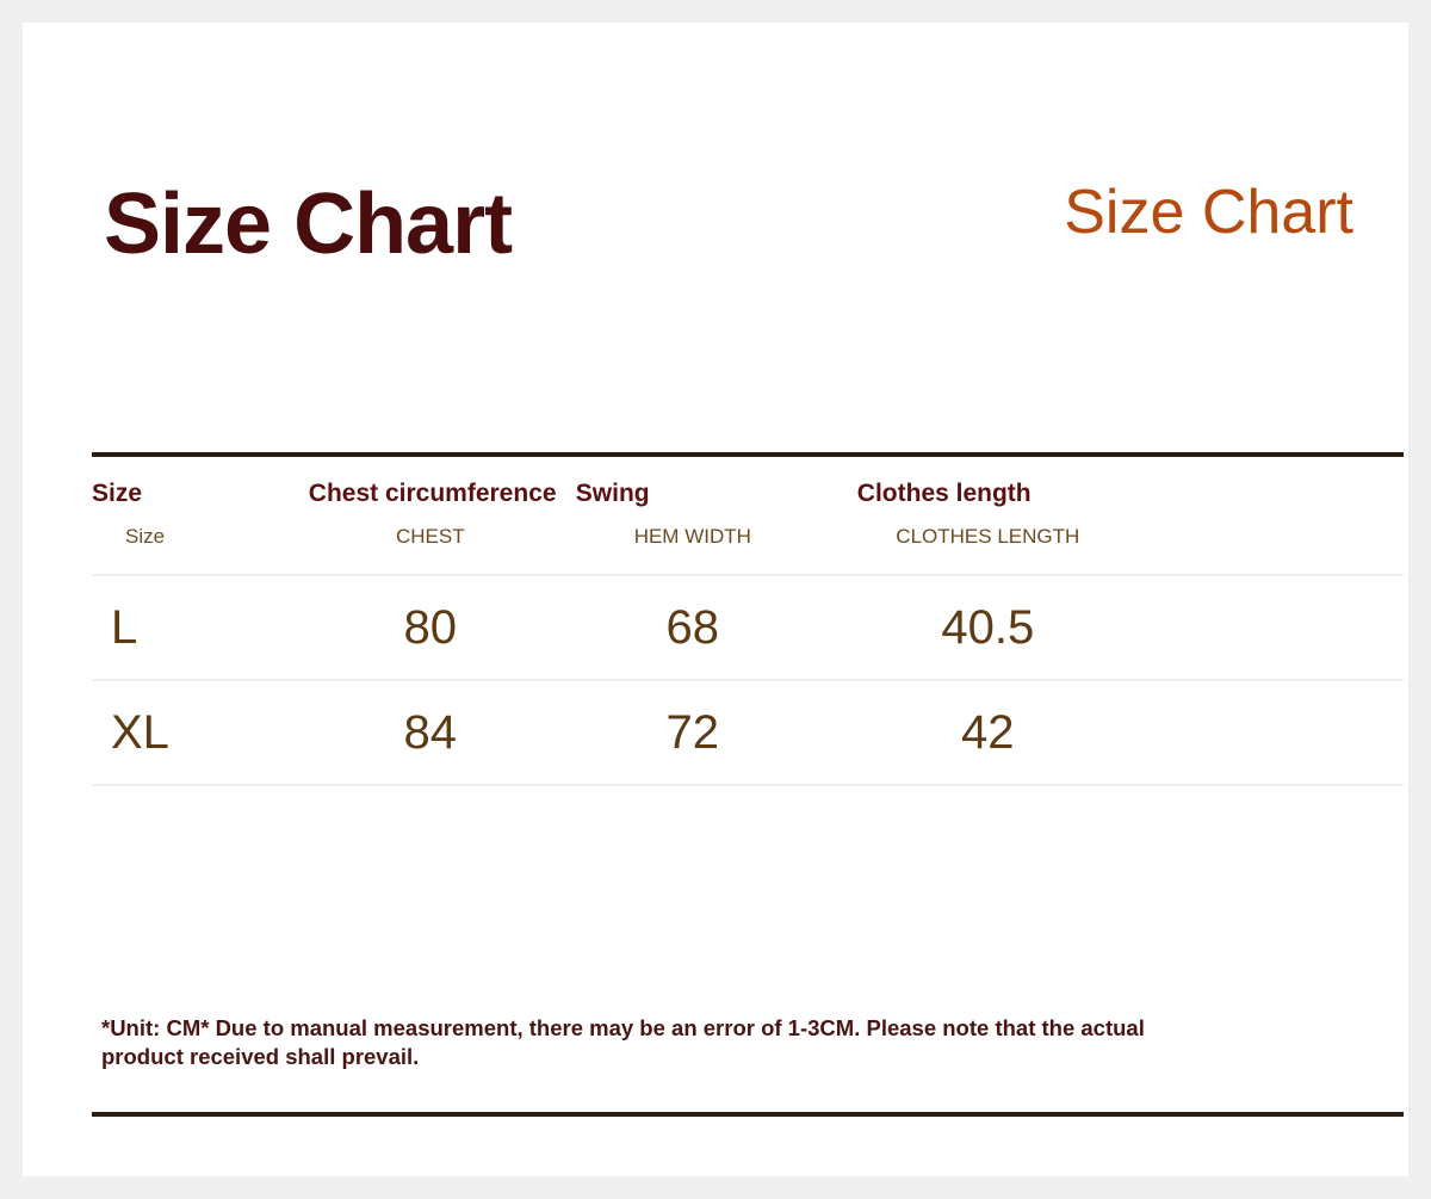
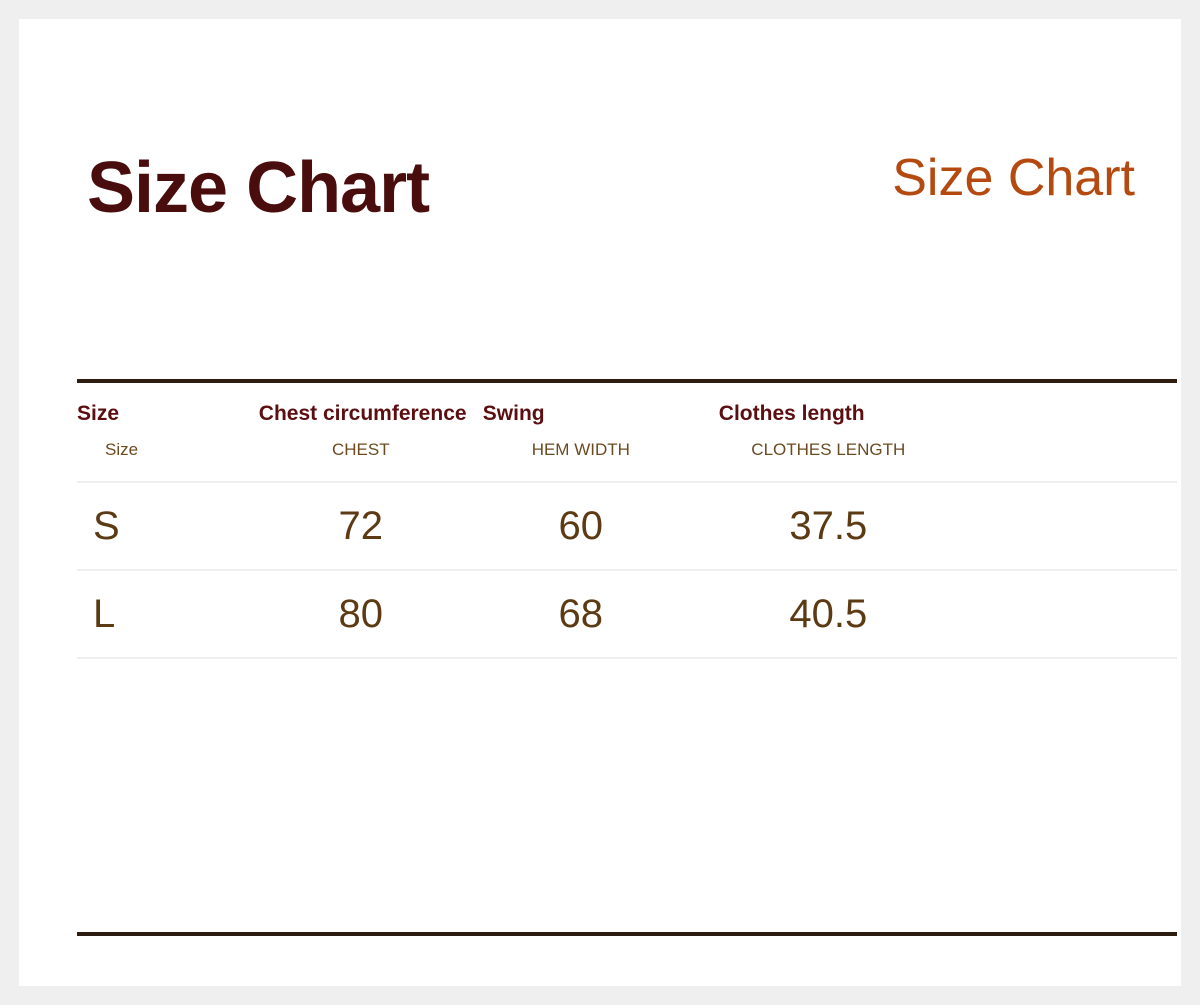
  Size Chart
  Size Chart
  Size Size	Chest circumference CHEST	Swing HEM WIDTH	Clothes length CLOTHES LENGTH
+ S	72	60	37.5
  L	80	68	40.5
- XL	84	72	42
- *Unit: CM* Due to manual measurement, there may be an error of 1-3CM. Please note that the actual product received shall prevail.
